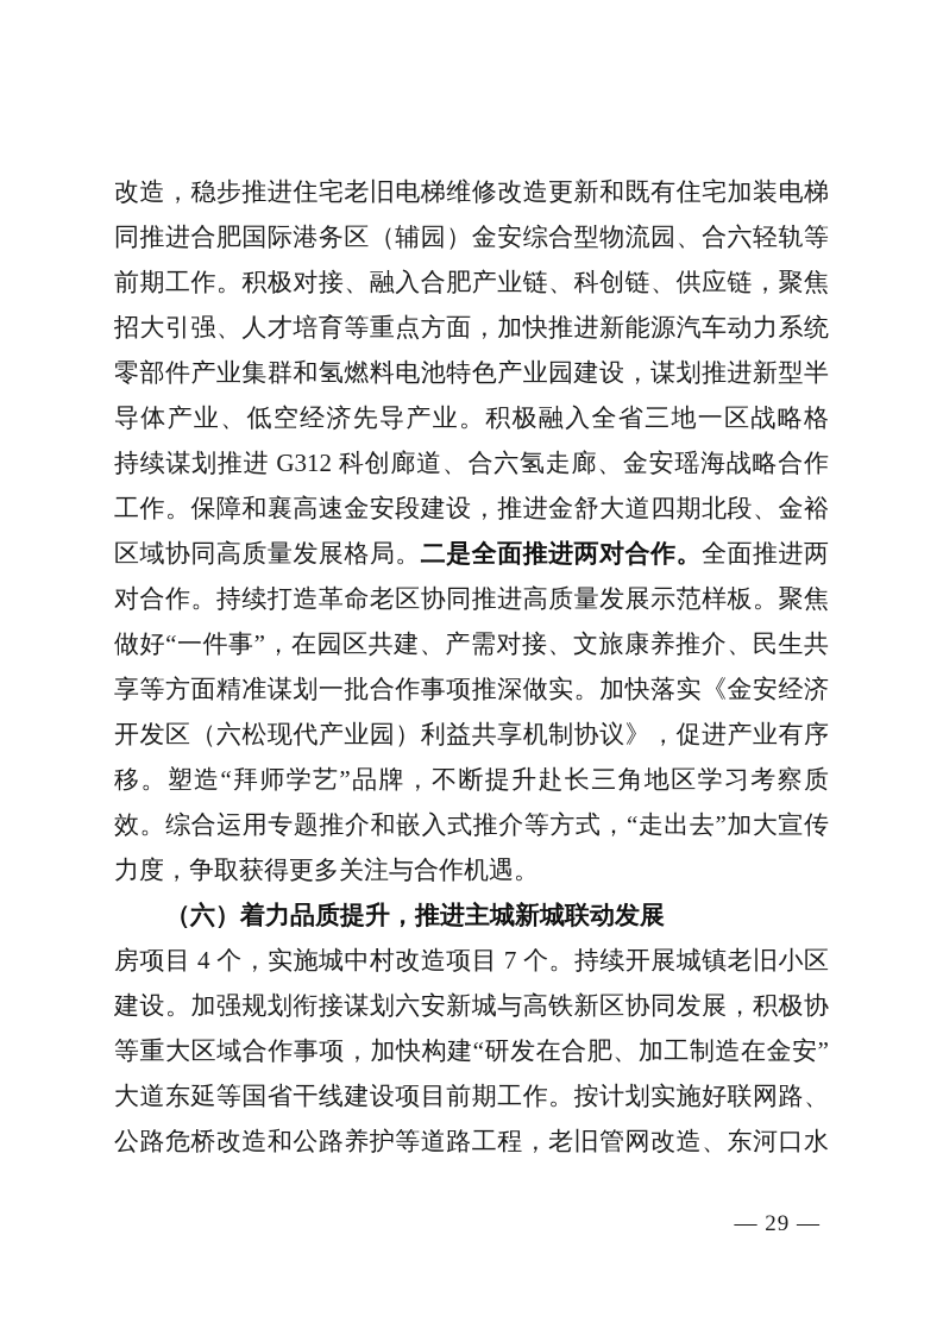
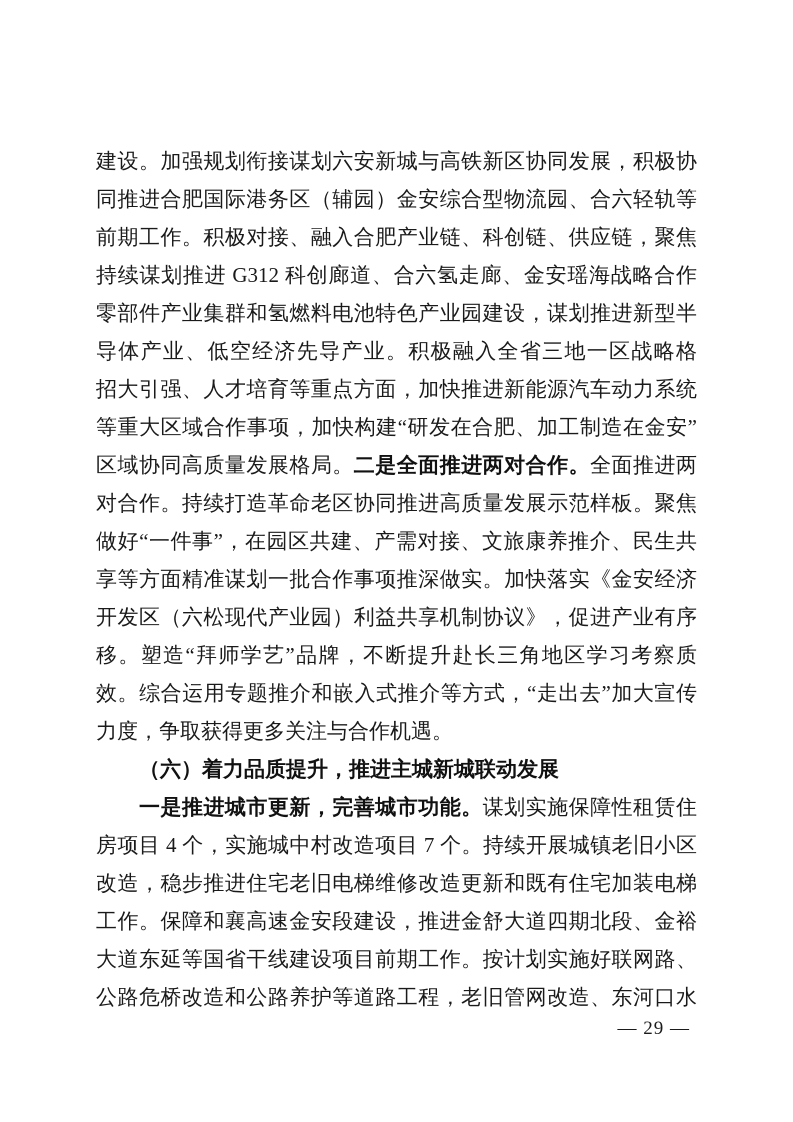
- 改造，稳步推进住宅老旧电梯维修改造更新和既有住宅加装电梯
+ 建设。加强规划衔接谋划六安新城与高铁新区协同发展，积极协
  同推进合肥国际港务区（辅园）金安综合型物流园、合六轻轨等
  前期工作。积极对接、融入合肥产业链、科创链、供应链，聚焦
- 招大引强、人才培育等重点方面，加快推进新能源汽车动力系统
+ 持续谋划推进 G312 科创廊道、合六氢走廊、金安瑶海战略合作
  零部件产业集群和氢燃料电池特色产业园建设，谋划推进新型半
  导体产业、低空经济先导产业。积极融入全省三地一区战略格
- 持续谋划推进 G312 科创廊道、合六氢走廊、金安瑶海战略合作
+ 招大引强、人才培育等重点方面，加快推进新能源汽车动力系统
- 工作。保障和襄高速金安段建设，推进金舒大道四期北段、金裕
+ 等重大区域合作事项，加快构建“研发在合肥、加工制造在金安”
  区域协同高质量发展格局。二是全面推进两对合作。全面推进两
  对合作。持续打造革命老区协同推进高质量发展示范样板。聚焦
  做好“一件事”，在园区共建、产需对接、文旅康养推介、民生共
  享等方面精准谋划一批合作事项推深做实。加快落实《金安经济
  开发区（六松现代产业园）利益共享机制协议》，促进产业有序
  移。塑造“拜师学艺”品牌，不断提升赴长三角地区学习考察质
  效。综合运用专题推介和嵌入式推介等方式，“走出去”加大宣传
  力度，争取获得更多关注与合作机遇。
  （六）着力品质提升，推进主城新城联动发展
+ 一是推进城市更新，完善城市功能。谋划实施保障性租赁住
  房项目 4 个，实施城中村改造项目 7 个。持续开展城镇老旧小区
- 建设。加强规划衔接谋划六安新城与高铁新区协同发展，积极协
+ 改造，稳步推进住宅老旧电梯维修改造更新和既有住宅加装电梯
- 等重大区域合作事项，加快构建“研发在合肥、加工制造在金安”
+ 工作。保障和襄高速金安段建设，推进金舒大道四期北段、金裕
  大道东延等国省干线建设项目前期工作。按计划实施好联网路、
  公路危桥改造和公路养护等道路工程，老旧管网改造、东河口水
  — 29 —
